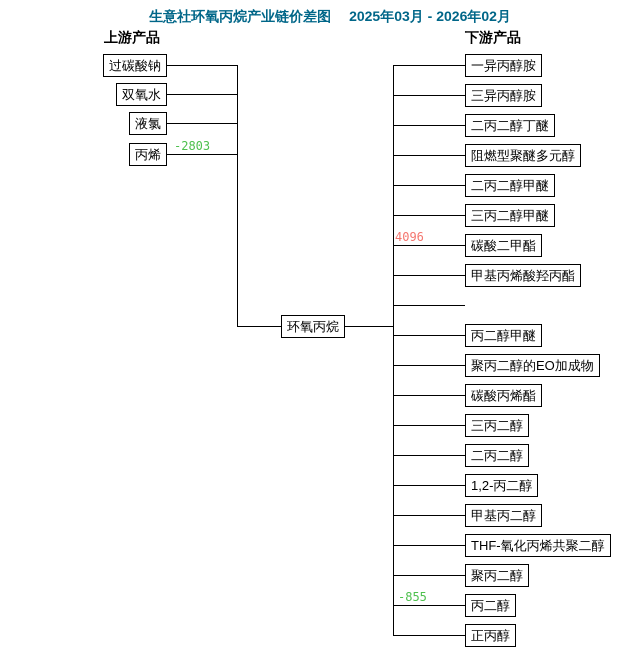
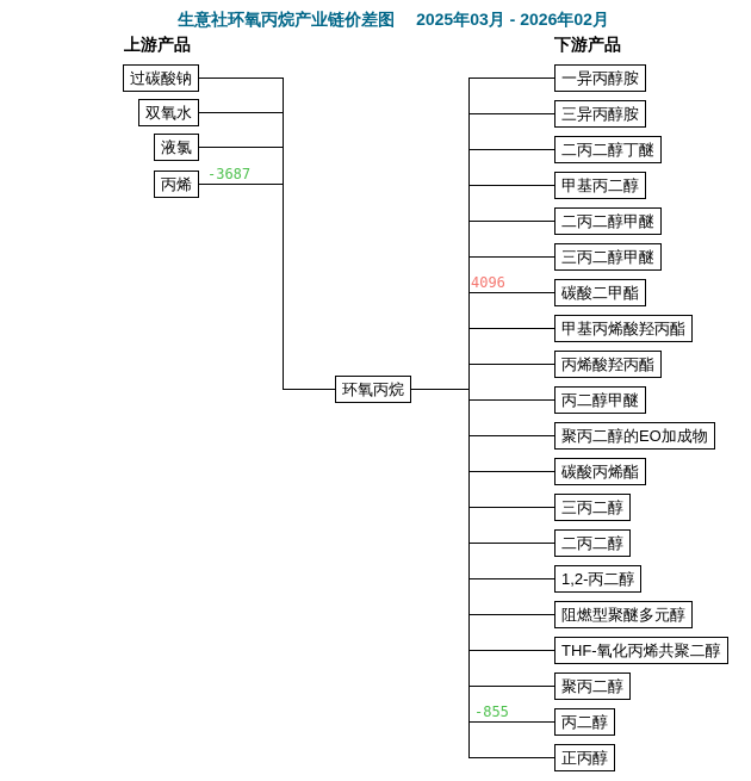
  生意社环氧丙烷产业链价差图 2025年03月 - 2026年02月
  上游产品
  下游产品
  过碳酸钠
  双氧水
  液氯
  丙烯
  环氧丙烷
  一异丙醇胺
  三异丙醇胺
  二丙二醇丁醚
- 阻燃型聚醚多元醇
+ 甲基丙二醇
  二丙二醇甲醚
  三丙二醇甲醚
  碳酸二甲酯
  甲基丙烯酸羟丙酯
+ 丙烯酸羟丙酯
  丙二醇甲醚
  聚丙二醇的EO加成物
  碳酸丙烯酯
  三丙二醇
  二丙二醇
  1,2-丙二醇
- 甲基丙二醇
+ 阻燃型聚醚多元醇
  THF-氧化丙烯共聚二醇
  聚丙二醇
  丙二醇
  正丙醇
- -2803
+ -3687
  4096
  -855
